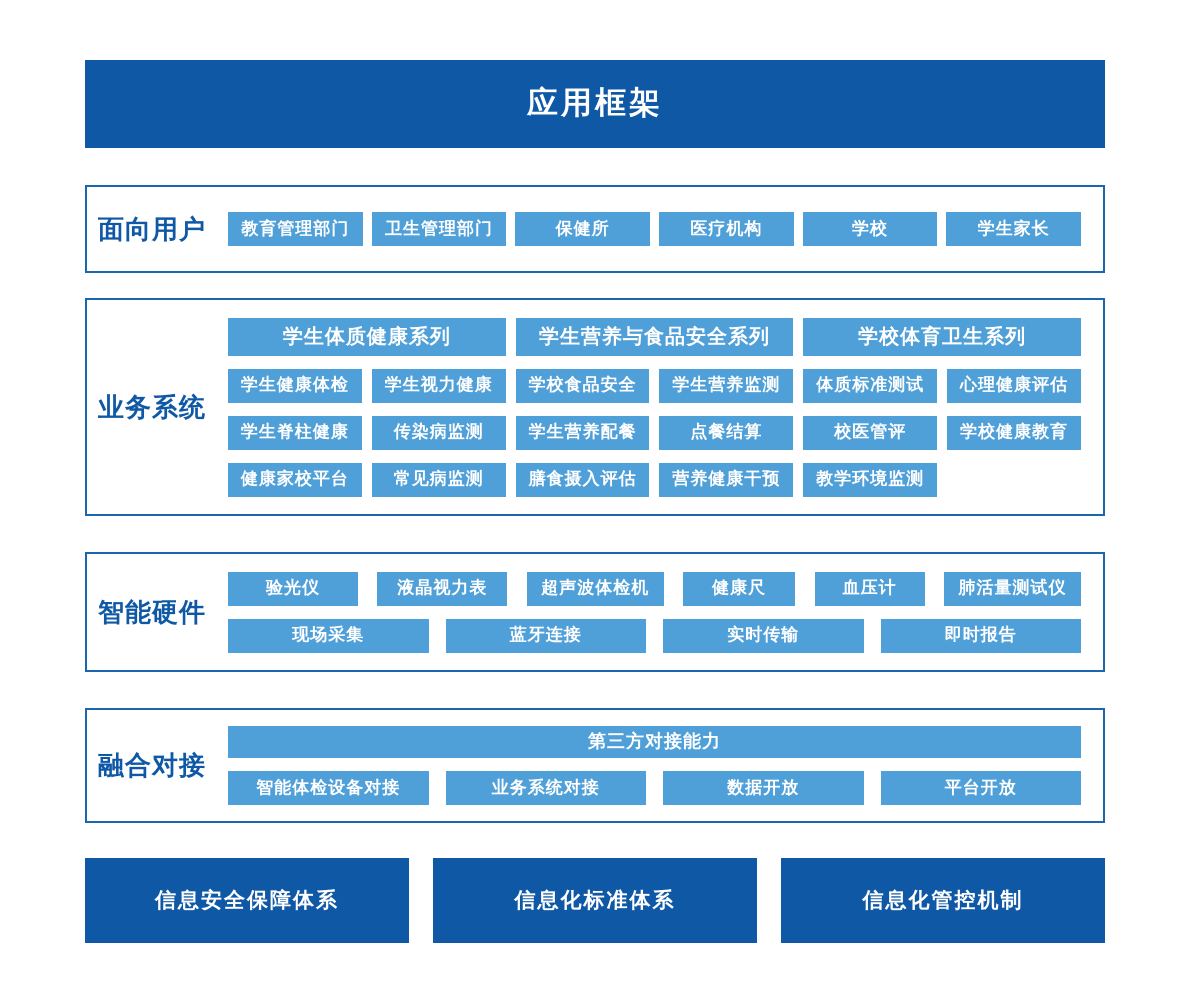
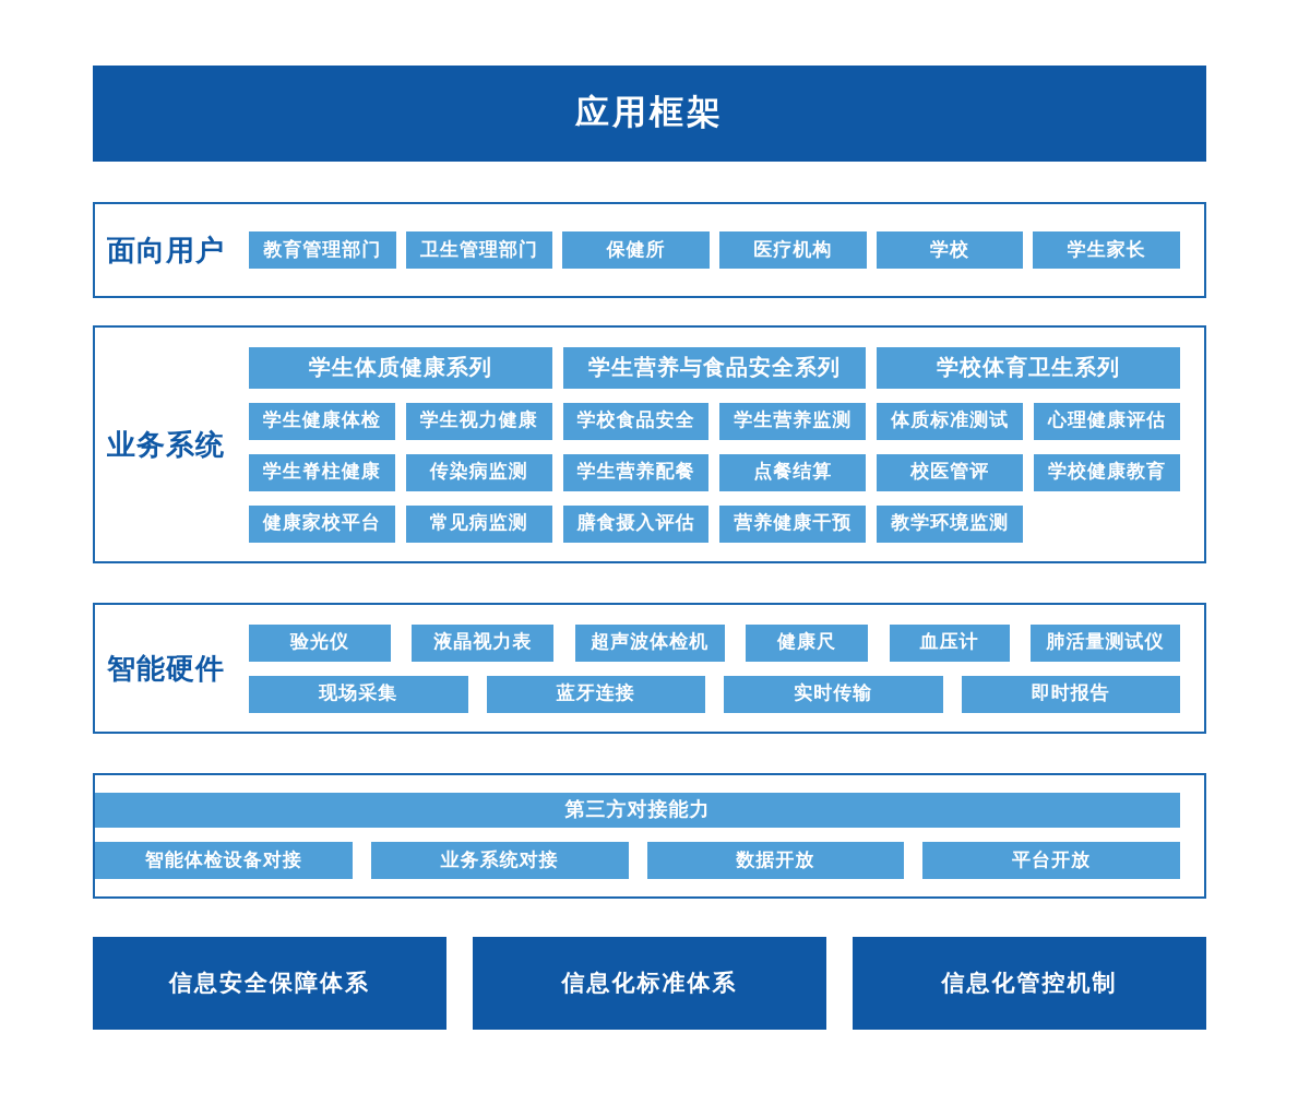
  应用框架
  面向用户
  教育管理部门
  卫生管理部门
  保健所
  医疗机构
  学校
  学生家长
  业务系统
  学生体质健康系列
  学生营养与食品安全系列
  学校体育卫生系列
  学生健康体检
  学生视力健康
  学校食品安全
  学生营养监测
  体质标准测试
  心理健康评估
  学生脊柱健康
  传染病监测
  学生营养配餐
  点餐结算
  校医管评
  学校健康教育
  健康家校平台
  常见病监测
  膳食摄入评估
  营养健康干预
  教学环境监测
  智能硬件
  验光仪
  液晶视力表
  超声波体检机
  健康尺
  血压计
  肺活量测试仪
  现场采集
  蓝牙连接
  实时传输
  即时报告
- 融合对接
  第三方对接能力
  智能体检设备对接
  业务系统对接
  数据开放
  平台开放
  信息安全保障体系
  信息化标准体系
  信息化管控机制
